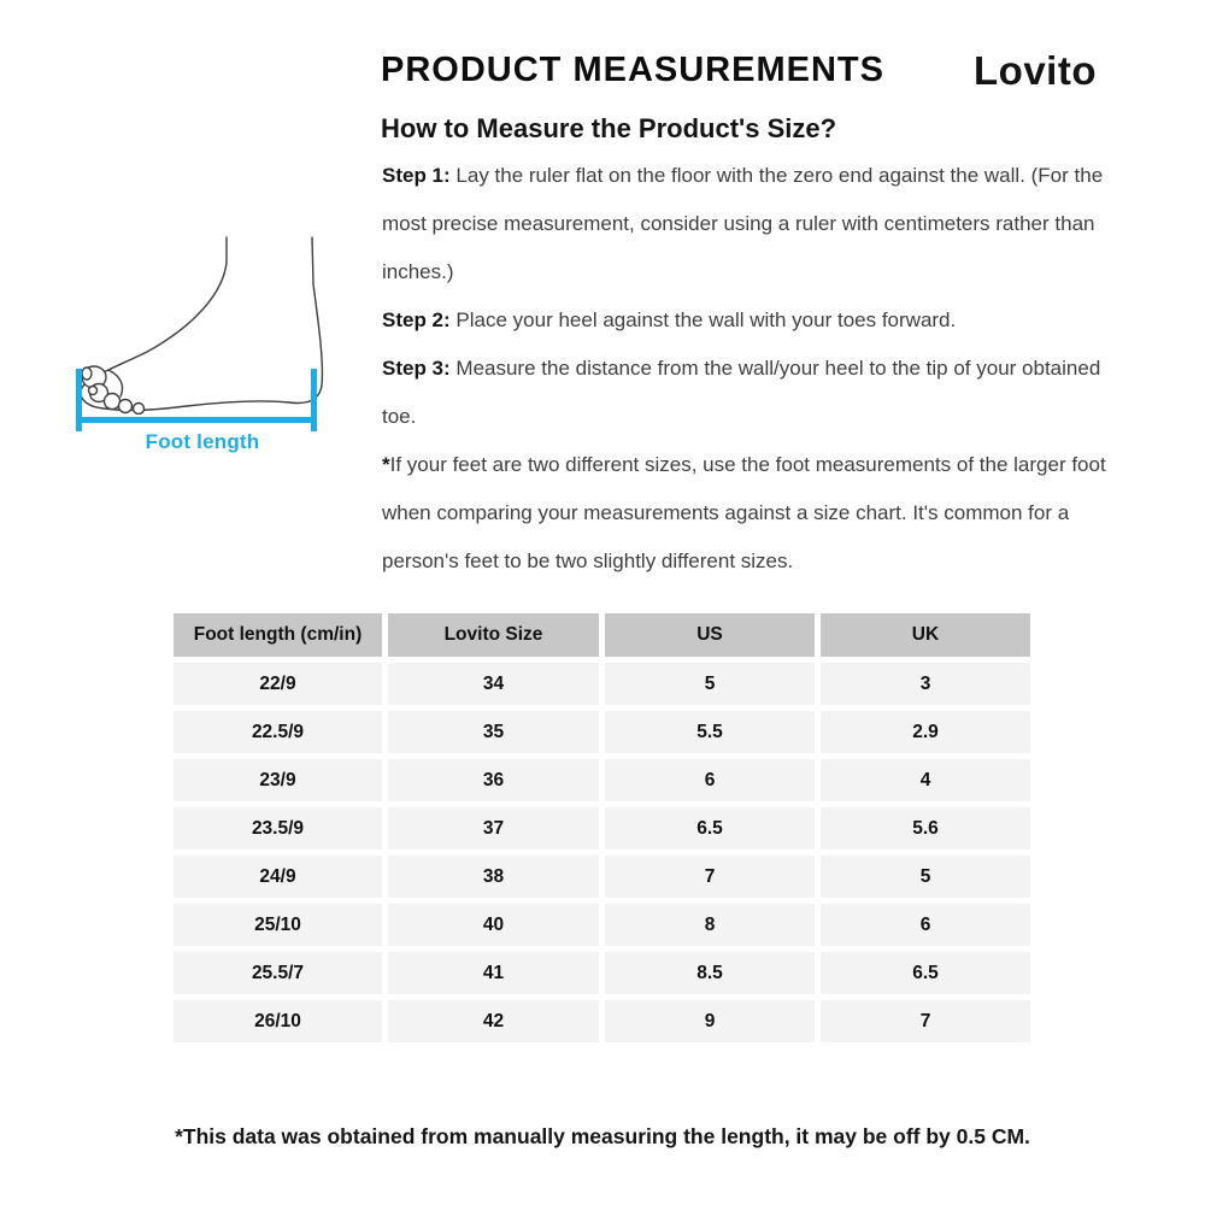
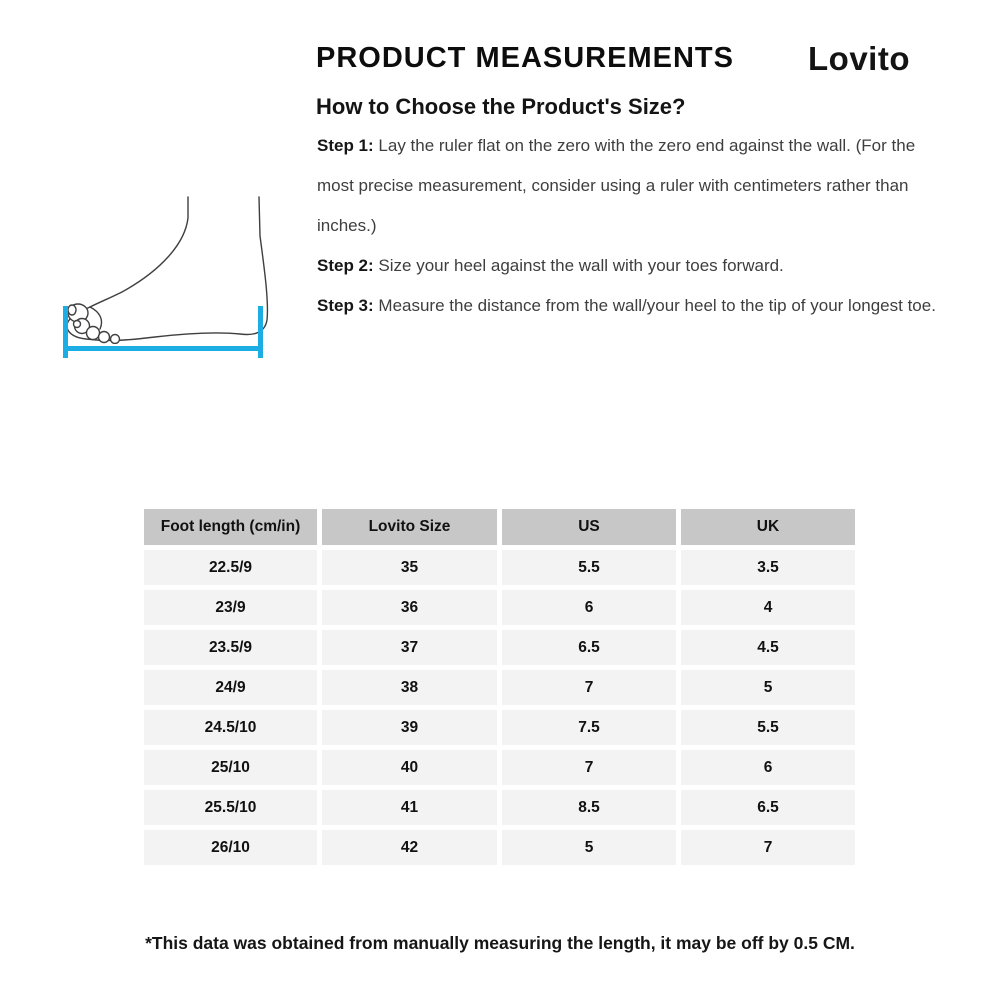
  PRODUCT MEASUREMENTS
  Lovito
- How to Measure the Product's Size?
+ How to Choose the Product's Size?
- Step 1: Lay the ruler flat on the floor with the zero end against the wall. (For the most precise measurement, consider using a ruler with centimeters rather than inches.)
+ Step 1: Lay the ruler flat on the zero with the zero end against the wall. (For the most precise measurement, consider using a ruler with centimeters rather than inches.)
- Step 2: Place your heel against the wall with your toes forward.
+ Step 2: Size your heel against the wall with your toes forward.
- Step 3: Measure the distance from the wall/your heel to the tip of your obtained toe.
+ Step 3: Measure the distance from the wall/your heel to the tip of your longest toe.
- *If your feet are two different sizes, use the foot measurements of the larger foot when comparing your measurements against a size chart. It's common for a person's feet to be two slightly different sizes.
- Foot length
  Foot length (cm/in)	Lovito Size	US	UK
- 22/9	34	5	3
- 22.5/9	35	5.5	2.9
+ 22.5/9	35	5.5	3.5
  23/9	36	6	4
- 23.5/9	37	6.5	5.6
+ 23.5/9	37	6.5	4.5
  24/9	38	7	5
+ 24.5/10	39	7.5	5.5
- 25/10	40	8	6
+ 25/10	40	7	6
- 25.5/7	41	8.5	6.5
+ 25.5/10	41	8.5	6.5
- 26/10	42	9	7
+ 26/10	42	5	7
  *This data was obtained from manually measuring the length, it may be off by 0.5 CM.
